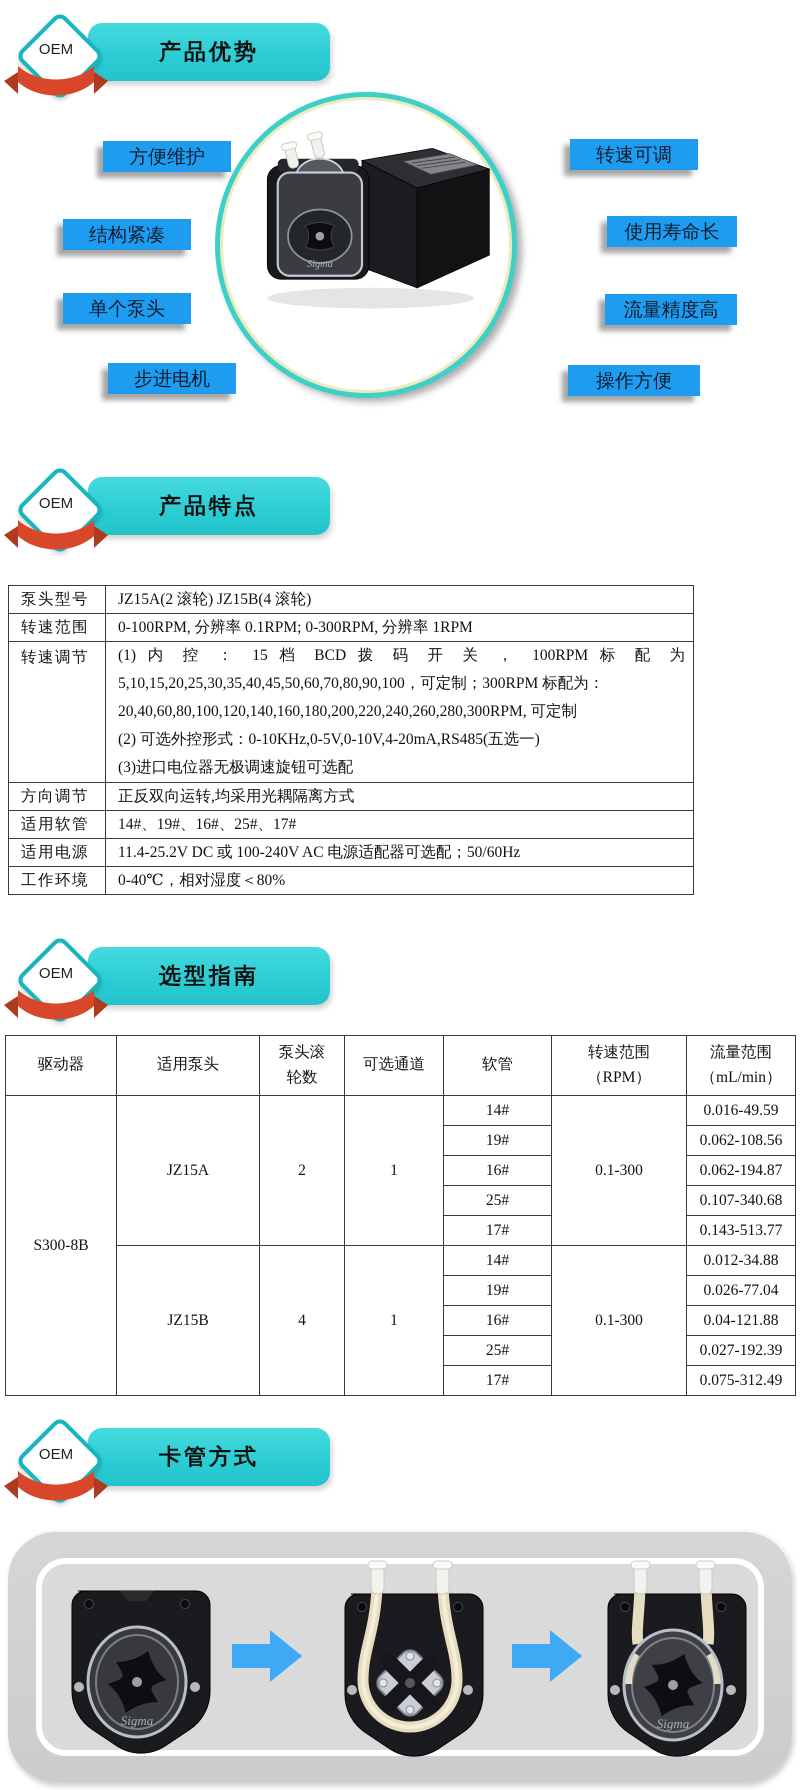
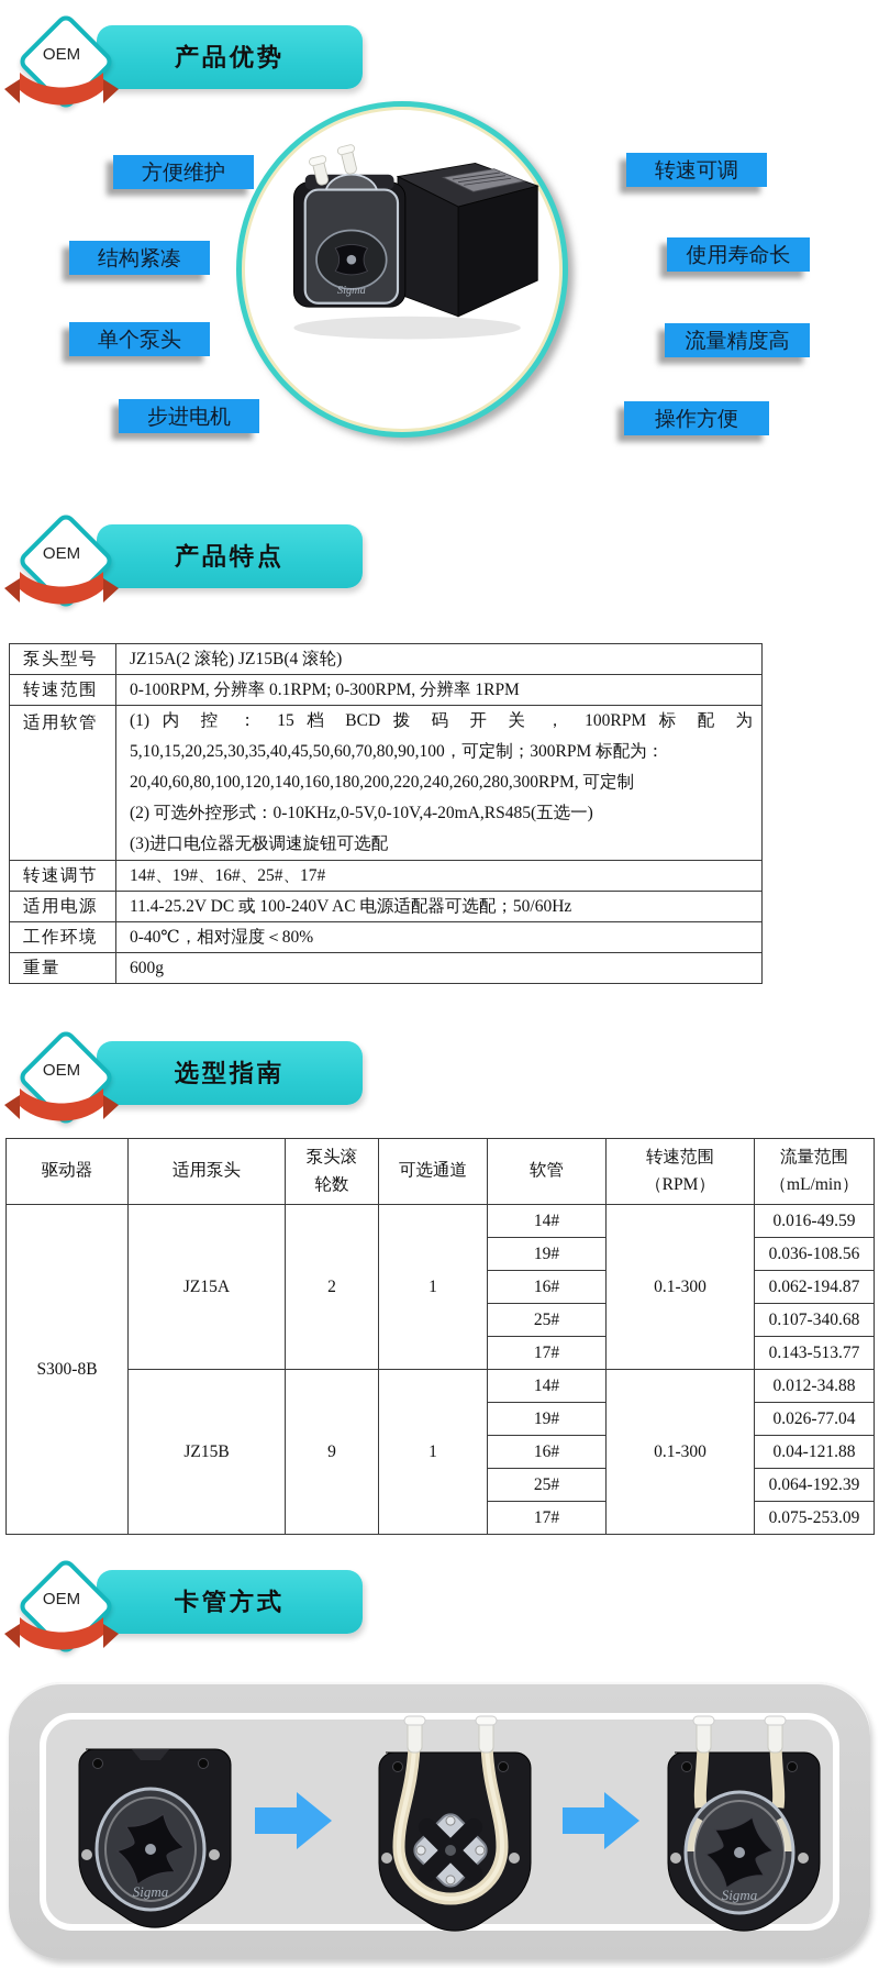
  产品优势
  OEM
  Sigma
  方便维护
  结构紧凑
  单个泵头
  步进电机
  转速可调
  使用寿命长
  流量精度高
  操作方便
  产品特点
  OEM
  泵头型号	JZ15A(2 滚轮) JZ15B(4 滚轮)
  转速范围	0-100RPM, 分辨率 0.1RPM; 0-300RPM, 分辨率 1RPM
- 转速调节	(1) 内 控 ： 15 档 BCD 拨 码 开 关 ， 100RPM 标 配 为 5,10,15,20,25,30,35,40,45,50,60,70,80,90,100，可定制；300RPM 标配为： 20,40,60,80,100,120,140,160,180,200,220,240,260,280,300RPM, 可定制 (2) 可选外控形式：0-10KHz,0-5V,0-10V,4-20mA,RS485(五选一) (3)进口电位器无极调速旋钮可选配
+ 适用软管	(1) 内 控 ： 15 档 BCD 拨 码 开 关 ， 100RPM 标 配 为 5,10,15,20,25,30,35,40,45,50,60,70,80,90,100，可定制；300RPM 标配为： 20,40,60,80,100,120,140,160,180,200,220,240,260,280,300RPM, 可定制 (2) 可选外控形式：0-10KHz,0-5V,0-10V,4-20mA,RS485(五选一) (3)进口电位器无极调速旋钮可选配
- 方向调节	正反双向运转,均采用光耦隔离方式
- 适用软管	14#、19#、16#、25#、17#
+ 转速调节	14#、19#、16#、25#、17#
  适用电源	11.4-25.2V DC 或 100-240V AC 电源适配器可选配；50/60Hz
  工作环境	0-40℃，相对湿度＜80%
+ 重量	600g
  选型指南
  OEM
  驱动器	适用泵头	泵头滚轮数	可选通道	软管	转速范围（RPM）	流量范围（mL/min）
  S300-8B	JZ15A	2	1	14#	0.1-300	0.016-49.59
- 19#	0.062-108.56
+ 19#	0.036-108.56
  16#	0.062-194.87
  25#	0.107-340.68
  17#	0.143-513.77
- JZ15B	4	1	14#	0.1-300	0.012-34.88
+ JZ15B	9	1	14#	0.1-300	0.012-34.88
  19#	0.026-77.04
  16#	0.04-121.88
- 25#	0.027-192.39
+ 25#	0.064-192.39
- 17#	0.075-312.49
+ 17#	0.075-253.09
  卡管方式
  OEM
  Sigma
  Sigma
